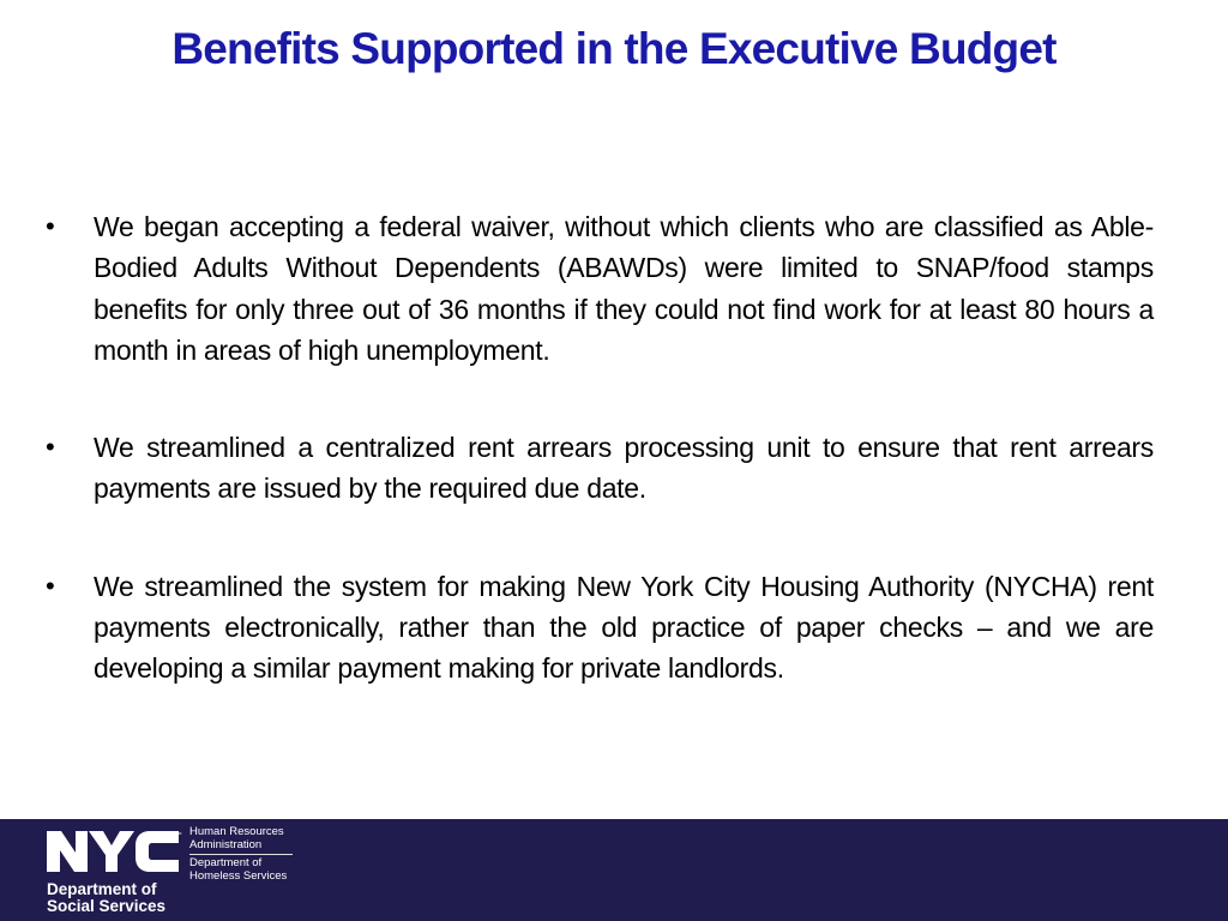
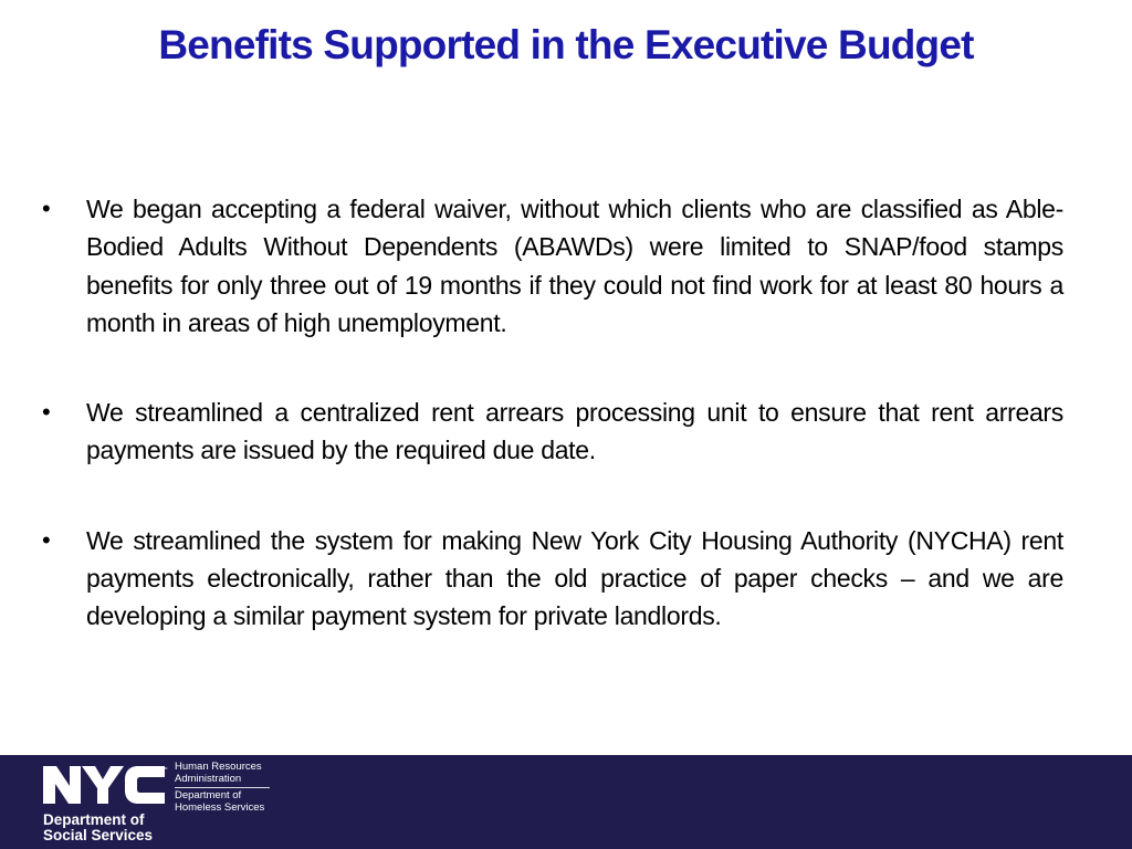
  Benefits Supported in the Executive Budget
  •
- We began accepting a federal waiver, without which clients who are classified as Able-Bodied Adults Without Dependents (ABAWDs) were limited to SNAP/food stamps benefits for only three out of 36 months if they could not find work for at least 80 hours a month in areas of high unemployment.
+ We began accepting a federal waiver, without which clients who are classified as Able-Bodied Adults Without Dependents (ABAWDs) were limited to SNAP/food stamps benefits for only three out of 19 months if they could not find work for at least 80 hours a month in areas of high unemployment.
  •
  We streamlined a centralized rent arrears processing unit to ensure that rent arrears payments are issued by the required due date.
  •
- We streamlined the system for making New York City Housing Authority (NYCHA) rent payments electronically, rather than the old practice of paper checks – and we are developing a similar payment making for private landlords.
+ We streamlined the system for making New York City Housing Authority (NYCHA) rent payments electronically, rather than the old practice of paper checks – and we are developing a similar payment system for private landlords.
  Human Resources
  Administration
  Department of
  Homeless Services
  Department of
  Social Services
